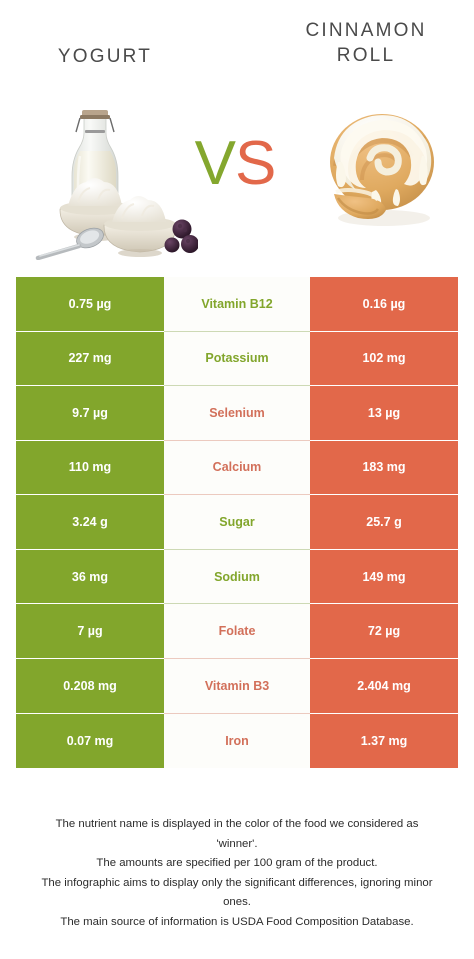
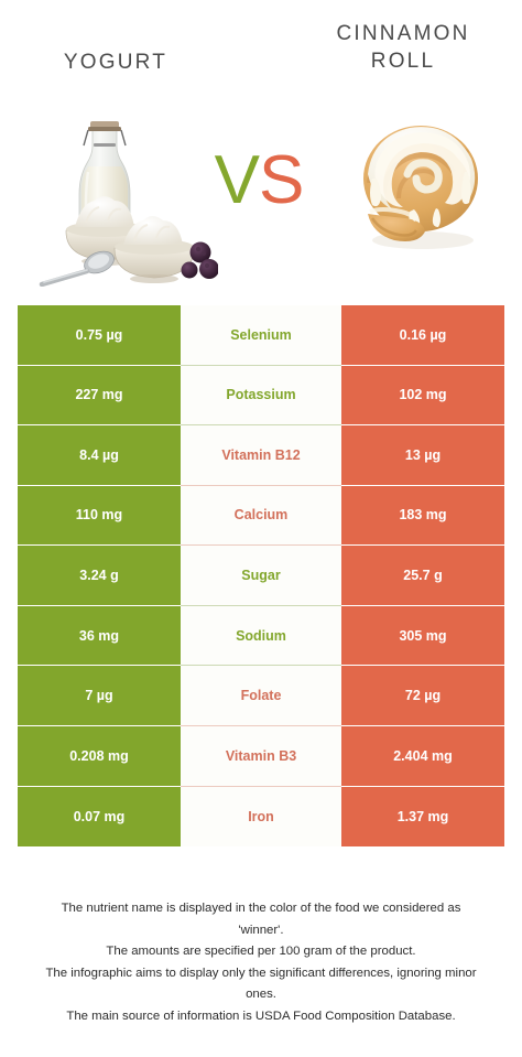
  YOGURT
  CINNAMON
  ROLL
  VS
  0.75 µg
- Vitamin B12
+ Selenium
  0.16 µg
  227 mg
  Potassium
  102 mg
- 9.7 µg
+ 8.4 µg
- Selenium
+ Vitamin B12
  13 µg
  110 mg
  Calcium
  183 mg
  3.24 g
  Sugar
  25.7 g
  36 mg
  Sodium
- 149 mg
+ 305 mg
  7 µg
  Folate
  72 µg
  0.208 mg
  Vitamin B3
  2.404 mg
  0.07 mg
  Iron
  1.37 mg
  The nutrient name is displayed in the color of the food we considered as
  'winner'.
  The amounts are specified per 100 gram of the product.
  The infographic aims to display only the significant differences, ignoring minor
  ones.
  The main source of information is USDA Food Composition Database.
